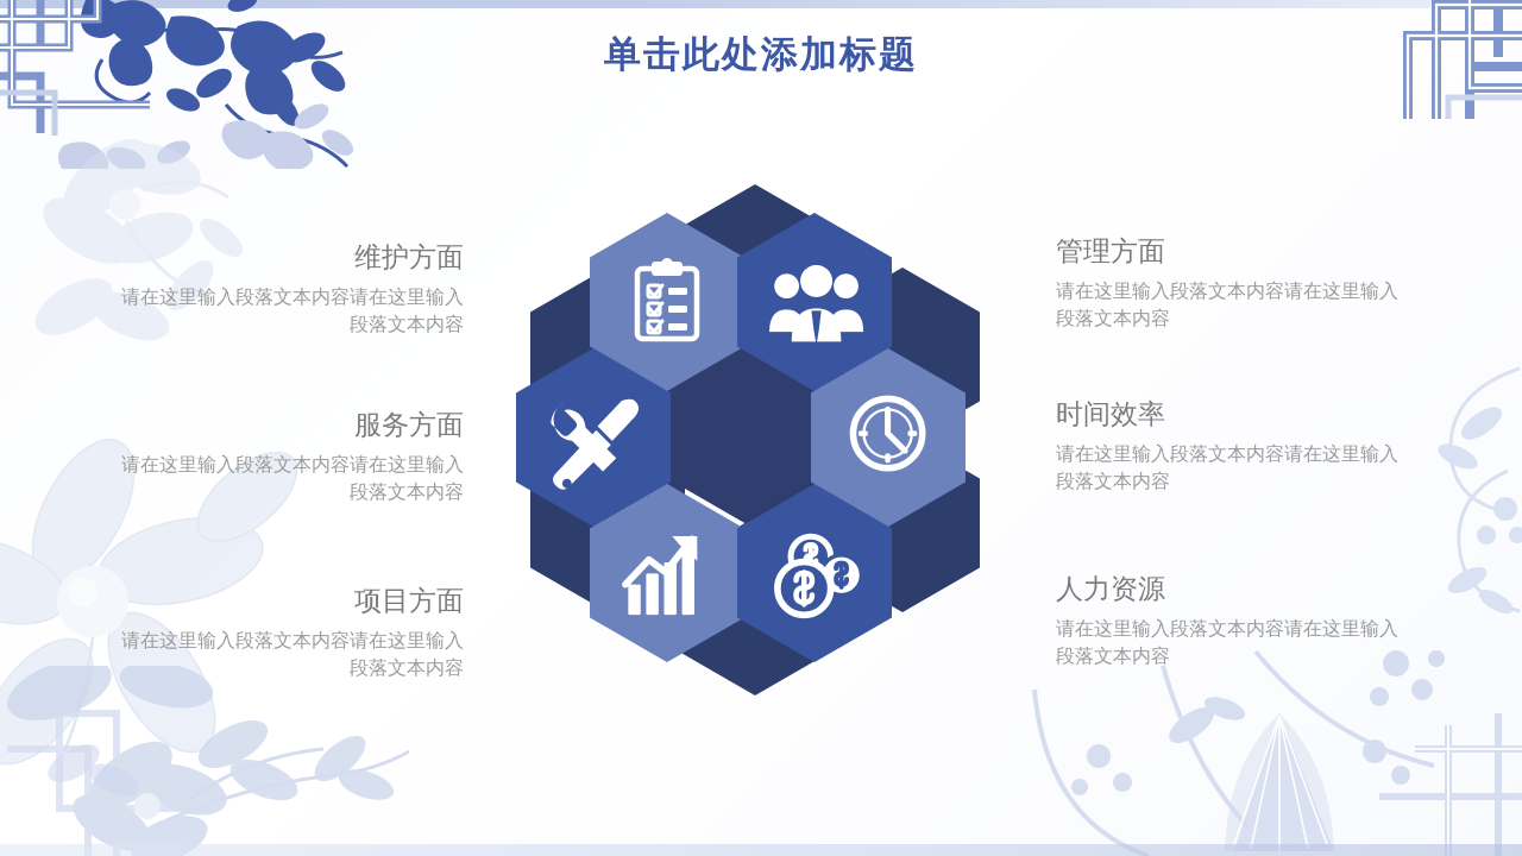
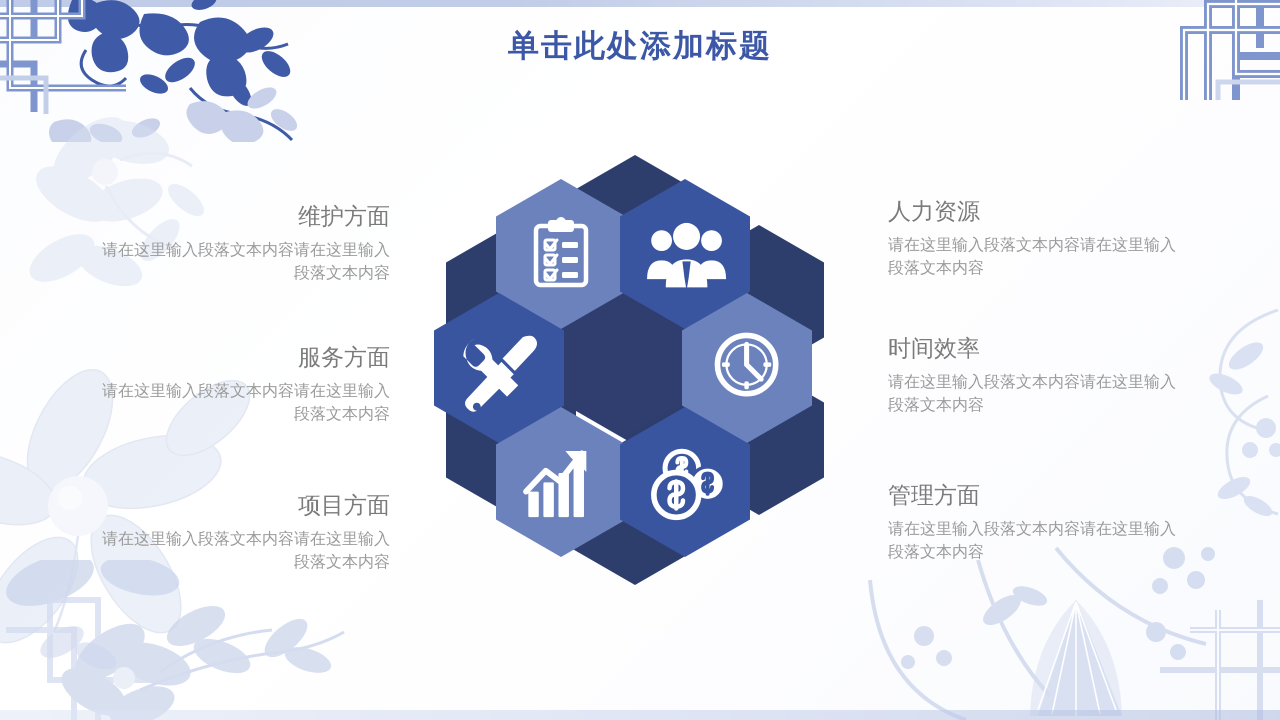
  单击此处添加标题
  维护方面
  请在这里输入段落文本内容请在这里输入段落文本内容
  服务方面
  请在这里输入段落文本内容请在这里输入段落文本内容
  项目方面
  请在这里输入段落文本内容请在这里输入段落文本内容
- 管理方面
+ 人力资源
  请在这里输入段落文本内容请在这里输入段落文本内容
  时间效率
  请在这里输入段落文本内容请在这里输入段落文本内容
- 人力资源
+ 管理方面
  请在这里输入段落文本内容请在这里输入段落文本内容
